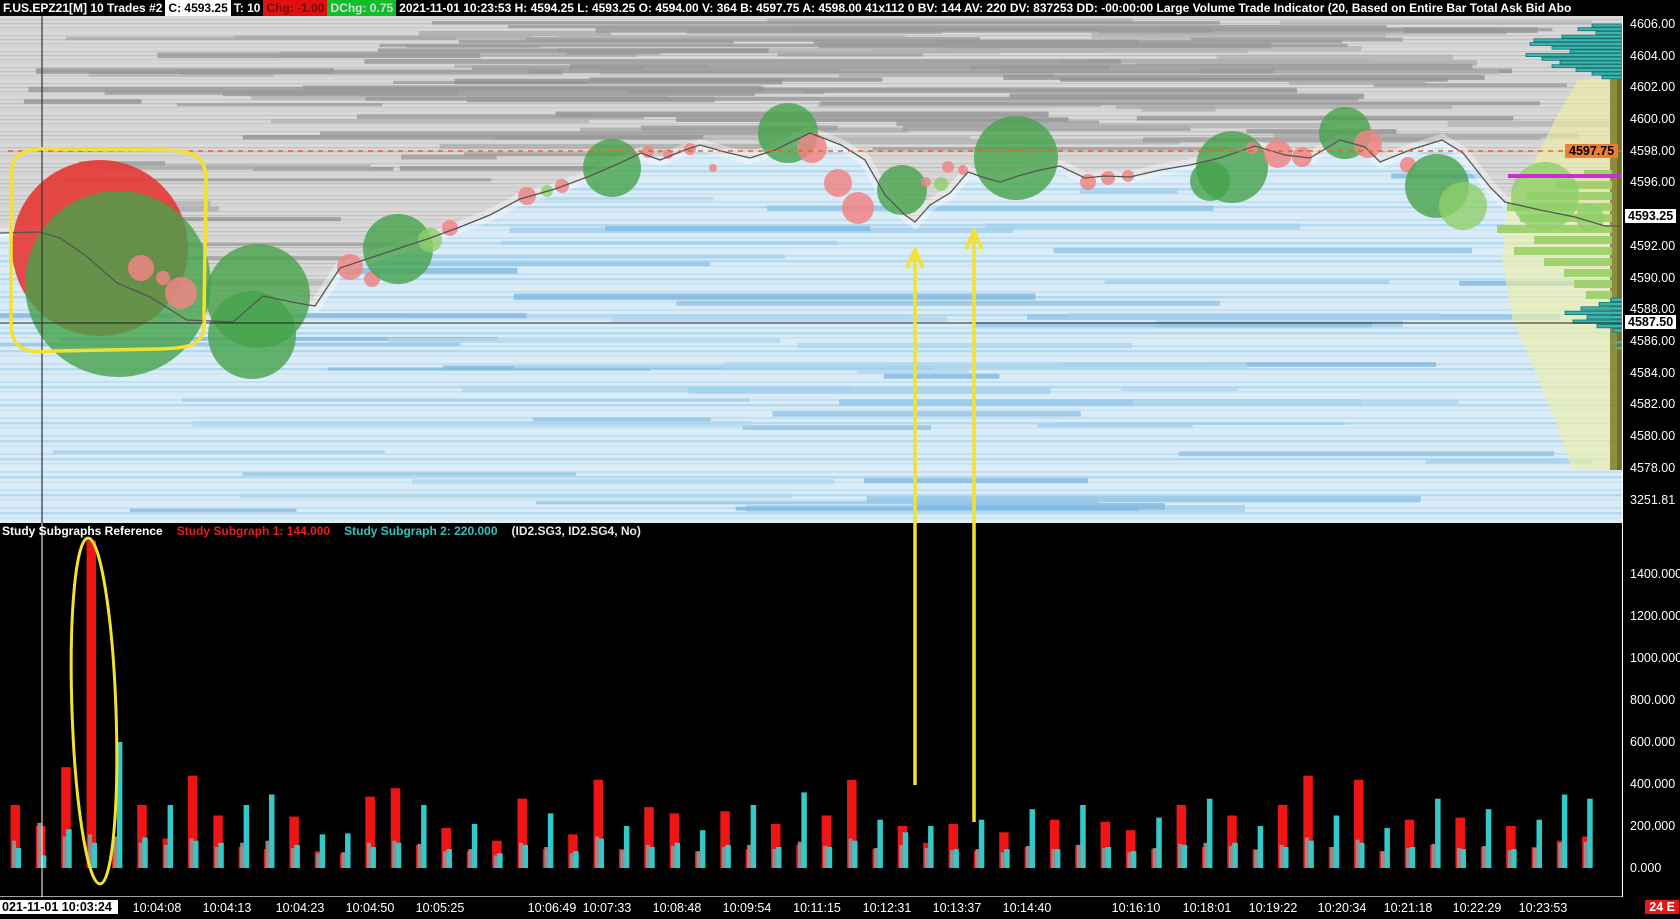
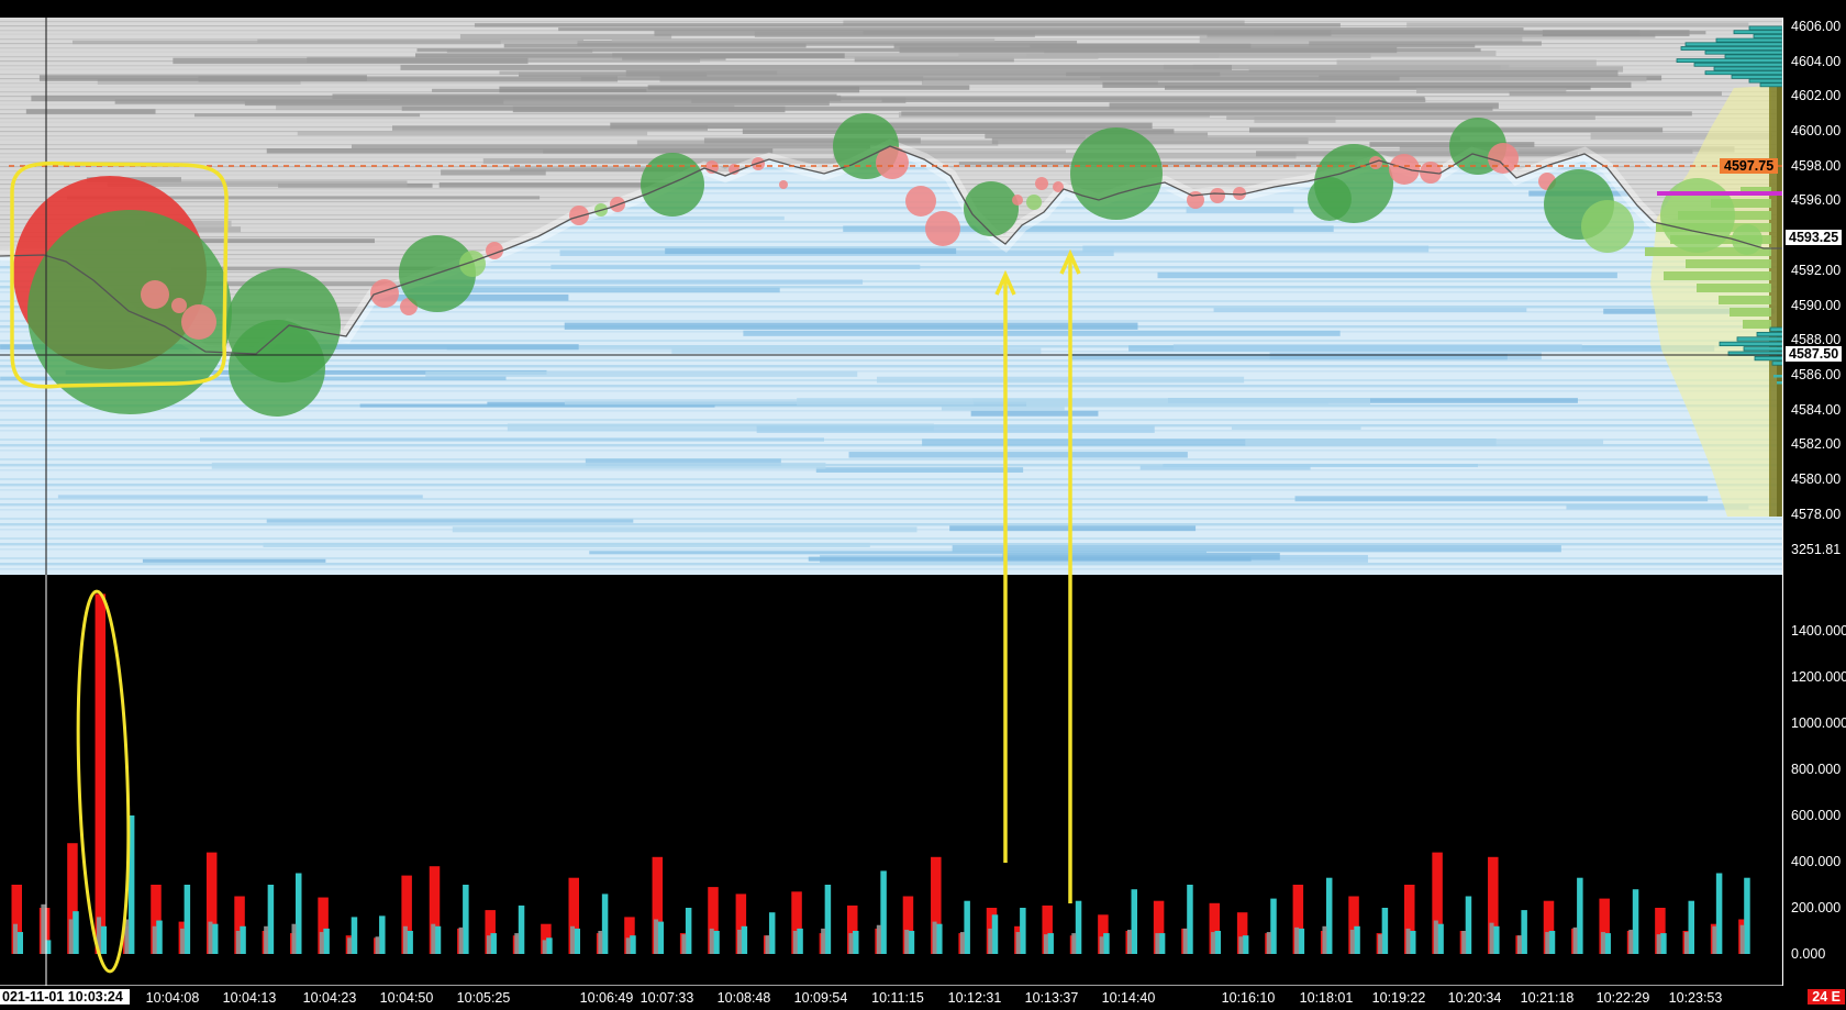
- F.US.EPZ21[M] 10 Trades #2 C: 4593.25 T: 10 Chg: -1.00 DChg: 0.75 2021-11-01 10:23:53 H: 4594.25 L: 4593.25 O: 4594.00 V: 364 B: 4597.75 A: 4598.00 41x112 0 BV: 144 AV: 220 DV: 837253 DD: -00:00:00 Large Volume Trade Indicator (20, Based on Entire Bar Total Ask Bid Abo
- Study Subgraphs Reference Study Subgraph 1: 144.000 Study Subgraph 2: 220.000 (ID2.SG3, ID2.SG4, No)
  4606.00
  4604.00
  4602.00
  4600.00
  4598.00
  4596.00
  4592.00
  4590.00
  4588.00
  4586.00
  4584.00
  4582.00
  4580.00
  4578.00
  3251.81
  1400.000
  1200.000
  1000.000
  800.000
  600.000
  400.000
  200.000
  0.000
  4593.25
  4587.50
  4597.75
  021-11-01 10:03:24
  10:04:08
  10:04:13
  10:04:23
  10:04:50
  10:05:25
  10:06:49
  10:07:33
  10:08:48
  10:09:54
  10:11:15
  10:12:31
  10:13:37
  10:14:40
  10:16:10
  10:18:01
  10:19:22
  10:20:34
  10:21:18
  10:22:29
  10:23:53
  24 E
